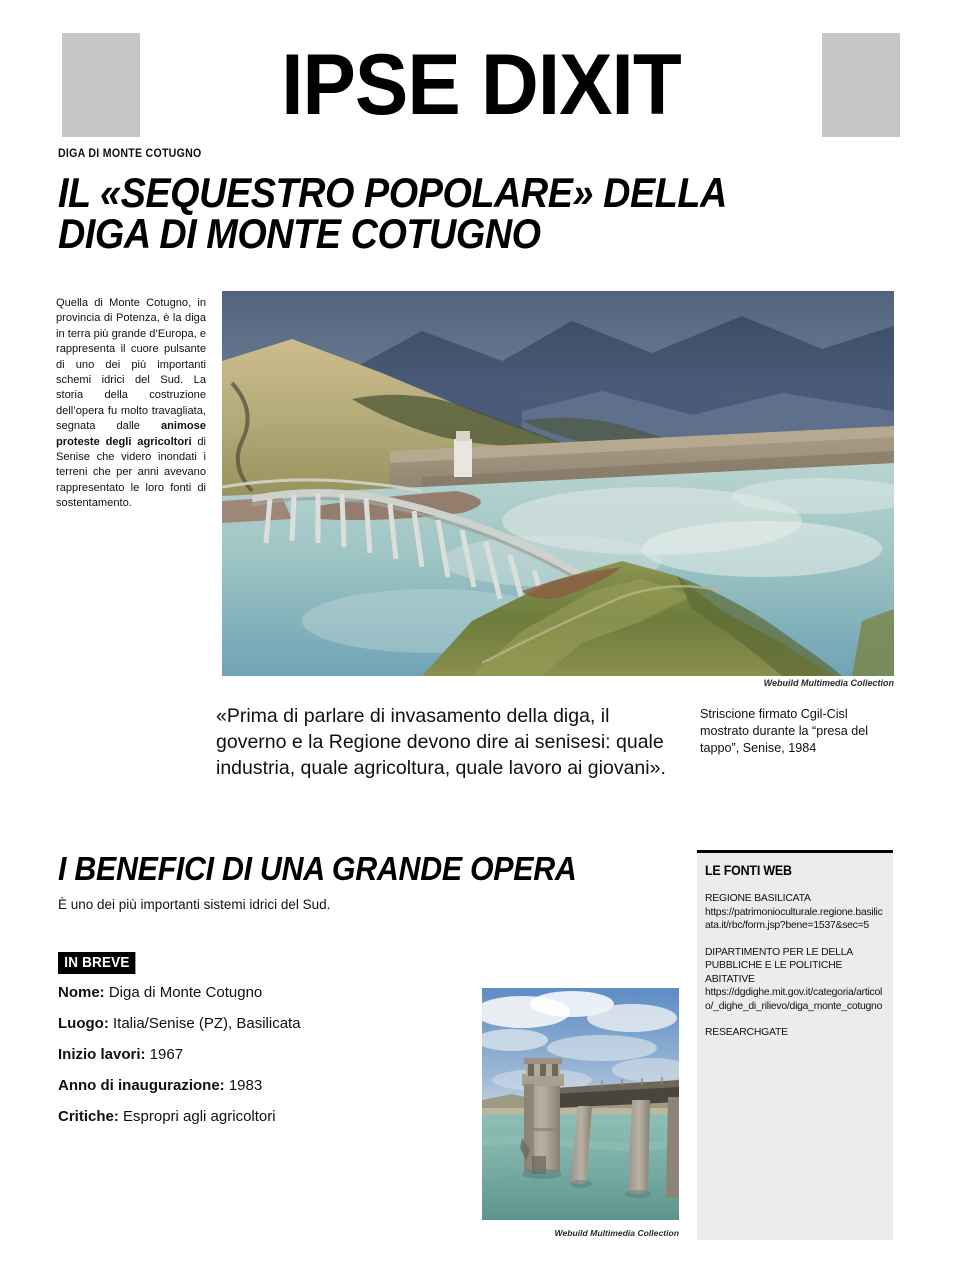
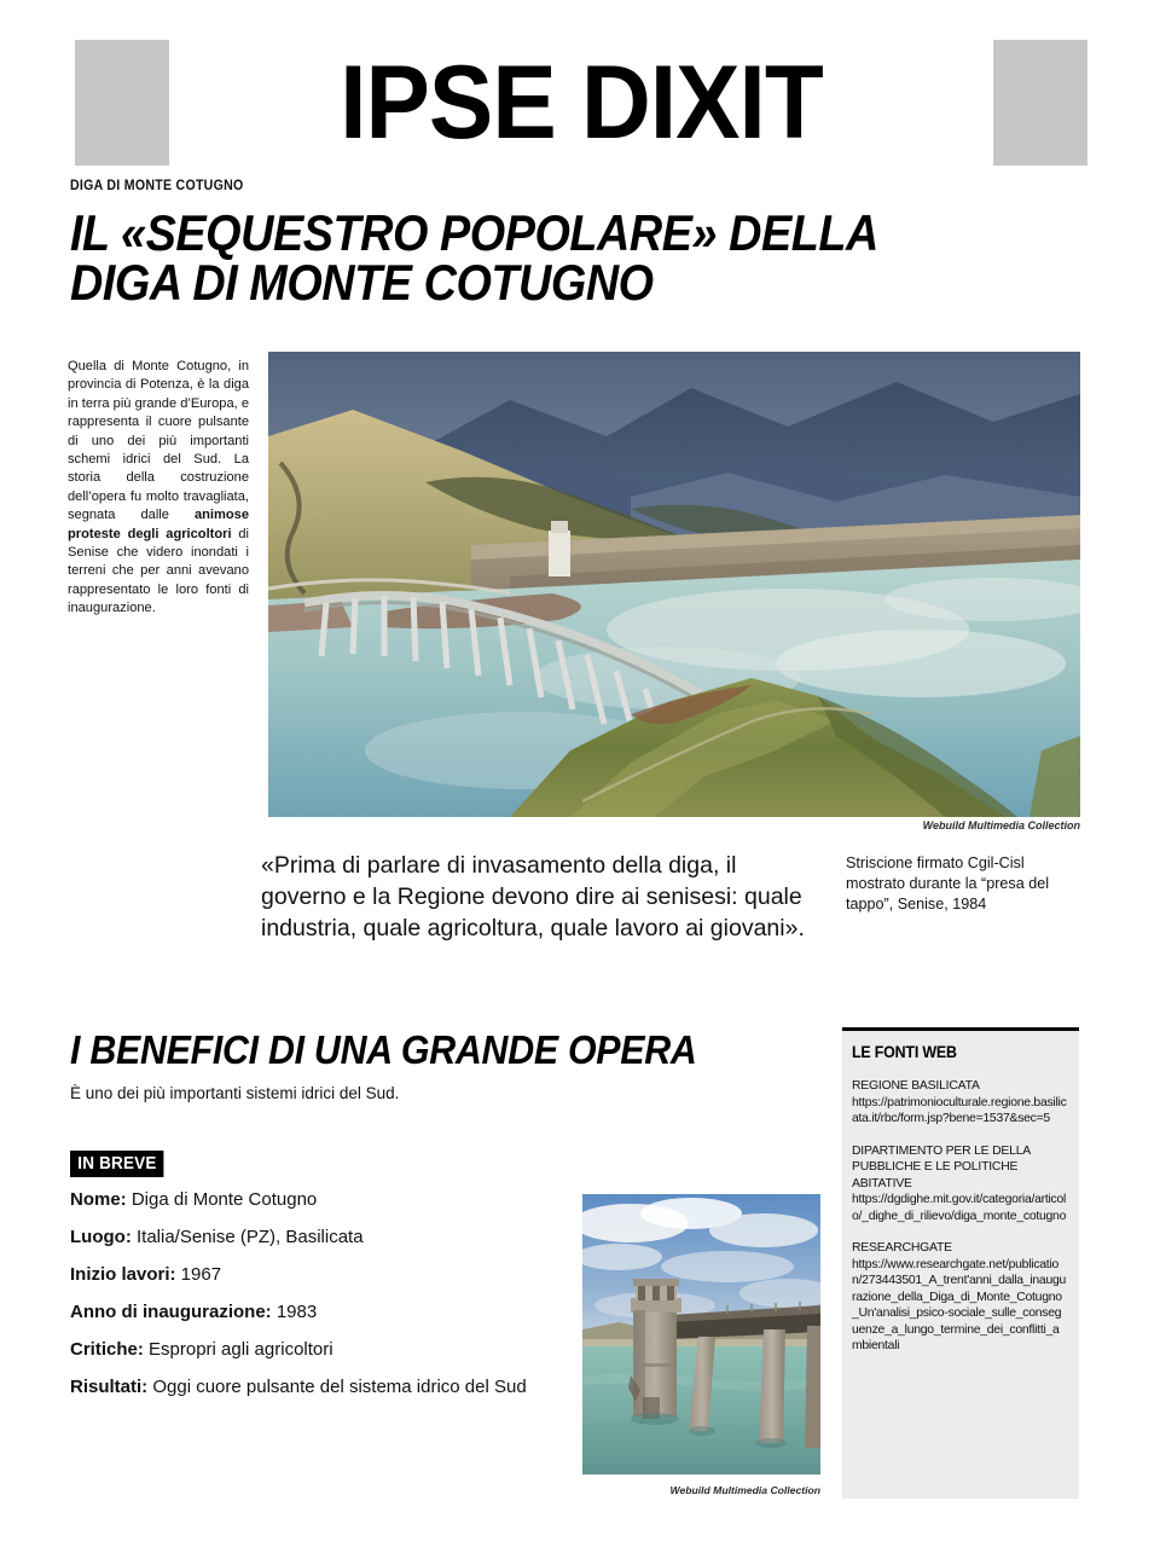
  IPSE DIXIT
  DIGA DI MONTE COTUGNO
  IL «SEQUESTRO POPOLARE» DELLA DIGA DI MONTE COTUGNO
- Quella di Monte Cotugno, in provincia di Potenza, è la diga in terra più grande d’Europa, e rappresenta il cuore pulsante di uno dei più importanti schemi idrici del Sud. La storia della costruzione dell’opera fu molto travagliata, segnata dalle animose proteste degli agricoltori di Senise che videro inondati i terreni che per anni avevano rappresentato le loro fonti di sostentamento.
+ Quella di Monte Cotugno, in provincia di Potenza, è la diga in terra più grande d’Europa, e rappresenta il cuore pulsante di uno dei più importanti schemi idrici del Sud. La storia della costruzione dell’opera fu molto travagliata, segnata dalle animose proteste degli agricoltori di Senise che videro inondati i terreni che per anni avevano rappresentato le loro fonti di inaugurazione.
  Webuild Multimedia Collection
  «Prima di parlare di invasamento della diga, il governo e la Regione devono dire ai senisesi: quale industria, quale agricoltura, quale lavoro ai giovani».
  Striscione firmato Cgil-Cisl mostrato durante la “presa del tappo”, Senise, 1984
  I BENEFICI DI UNA GRANDE OPERA
  È uno dei più importanti sistemi idrici del Sud.
  IN BREVE
  Nome: Diga di Monte Cotugno
  Luogo: Italia/Senise (PZ), Basilicata
  Inizio lavori: 1967
  Anno di inaugurazione: 1983
  Critiche: Espropri agli agricoltori
+ Risultati: Oggi cuore pulsante del sistema idrico del Sud
  Webuild Multimedia Collection
  LE FONTI WEB
  REGIONE BASILICATA
  https://patrimonioculturale.regione.basilicata.it/rbc/form.jsp?bene=1537&sec=5
  DIPARTIMENTO PER LE DELLA PUBBLICHE E LE POLITICHE ABITATIVE
  https://dgdighe.mit.gov.it/categoria/articolo/_dighe_di_rilievo/diga_monte_cotugno
  RESEARCHGATE
+ https://www.researchgate.net/publication/273443501_A_trent'anni_dalla_inaugurazione_della_Diga_di_Monte_Cotugno_Un'analisi_psico-sociale_sulle_conseguenze_a_lungo_termine_dei_conflitti_ambientali
